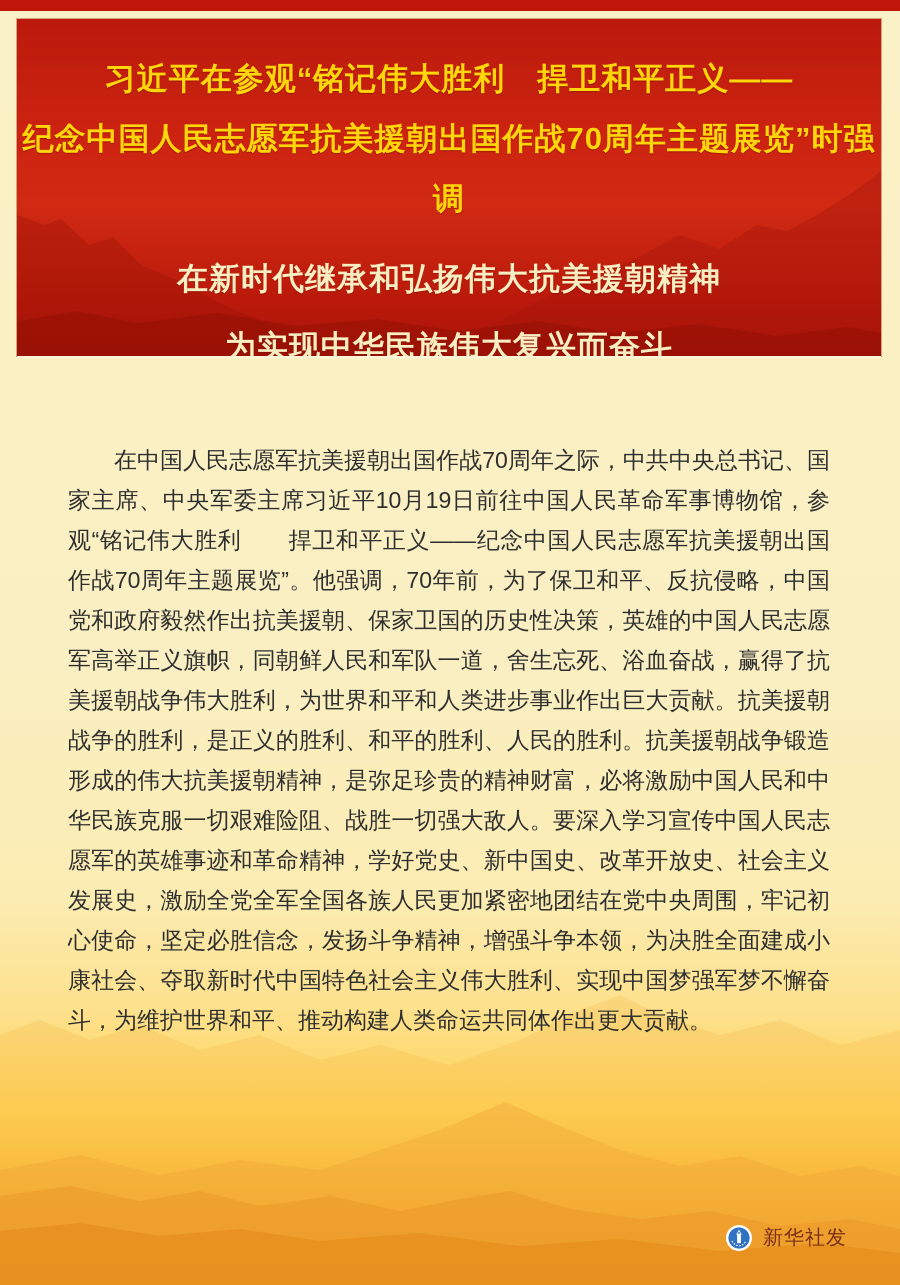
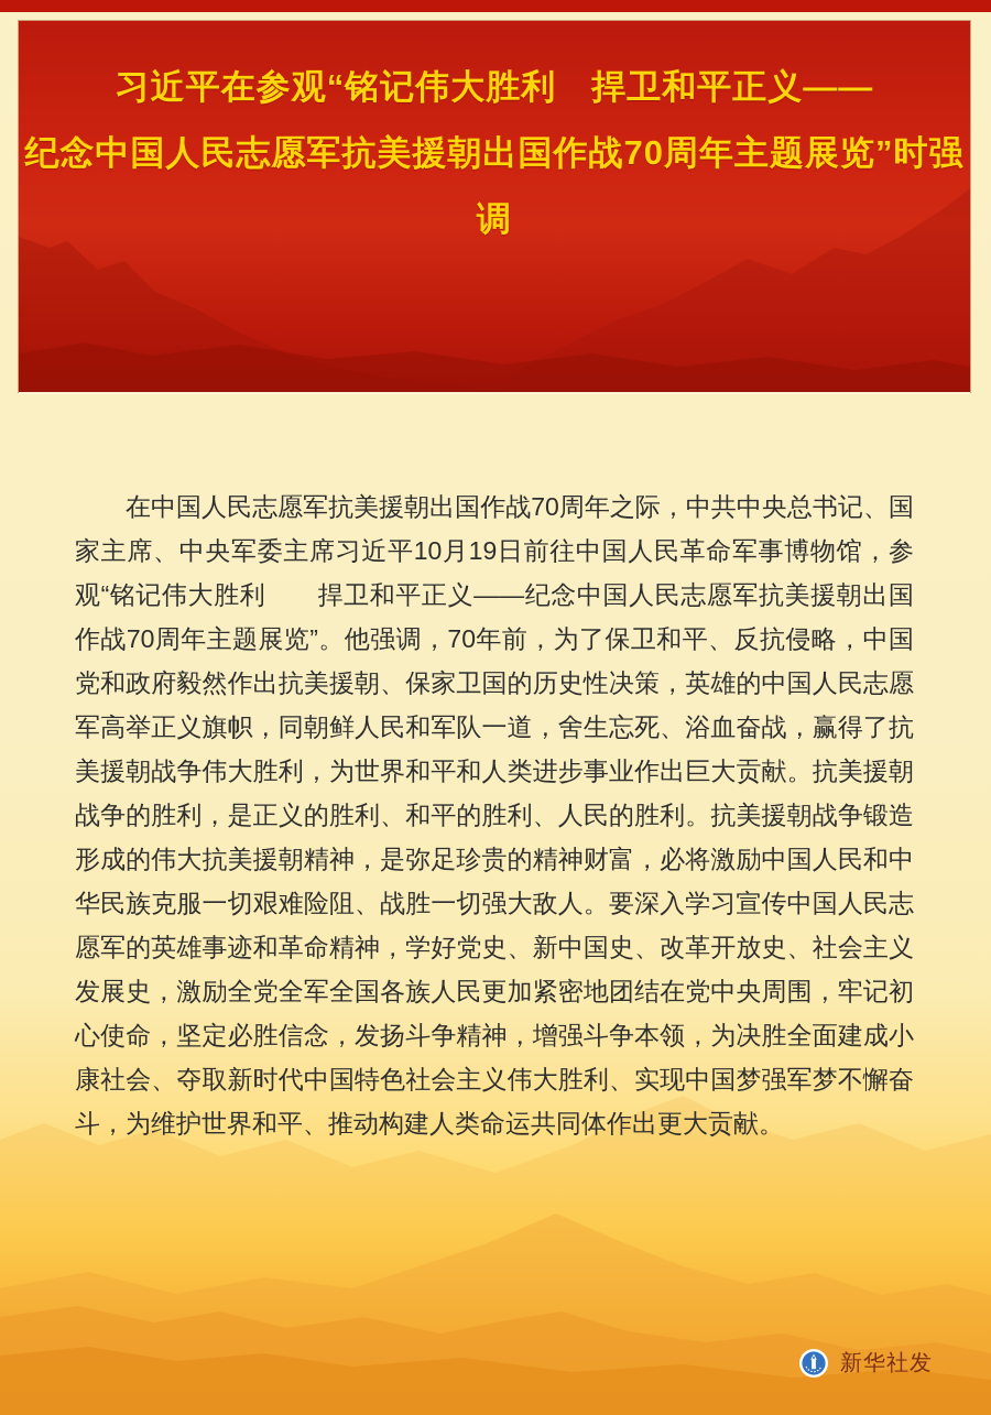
  习近平在参观“铭记伟大胜利 捍卫和平正义——
  纪念中国人民志愿军抗美援朝出国作战70周年主题展览”时强调
- 在新时代继承和弘扬伟大抗美援朝精神
- 为实现中华民族伟大复兴而奋斗
  在中国人民志愿军抗美援朝出国作战70周年之际，中共中央总书记、国家主席、中央军委主席习近平10月19日前往中国人民革命军事博物馆，参观“铭记伟大胜利 捍卫和平正义——纪念中国人民志愿军抗美援朝出国作战70周年主题展览”。他强调，70年前，为了保卫和平、反抗侵略，中国党和政府毅然作出抗美援朝、保家卫国的历史性决策，英雄的中国人民志愿军高举正义旗帜，同朝鲜人民和军队一道，舍生忘死、浴血奋战，赢得了抗美援朝战争伟大胜利，为世界和平和人类进步事业作出巨大贡献。抗美援朝战争的胜利，是正义的胜利、和平的胜利、人民的胜利。抗美援朝战争锻造形成的伟大抗美援朝精神，是弥足珍贵的精神财富，必将激励中国人民和中华民族克服一切艰难险阻、战胜一切强大敌人。要深入学习宣传中国人民志愿军的英雄事迹和革命精神，学好党史、新中国史、改革开放史、社会主义发展史，激励全党全军全国各族人民更加紧密地团结在党中央周围，牢记初心使命，坚定必胜信念，发扬斗争精神，增强斗争本领，为决胜全面建成小康社会、夺取新时代中国特色社会主义伟大胜利、实现中国梦强军梦不懈奋斗，为维护世界和平、推动构建人类命运共同体作出更大贡献。
  新华社发
